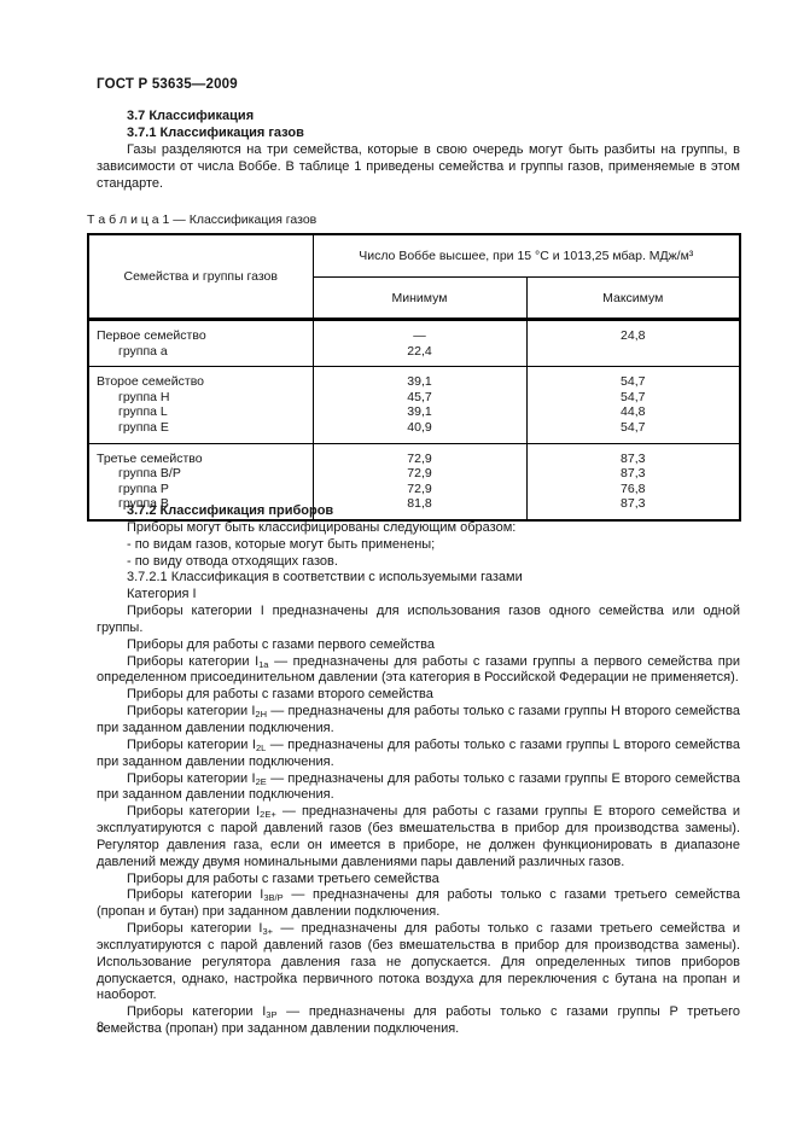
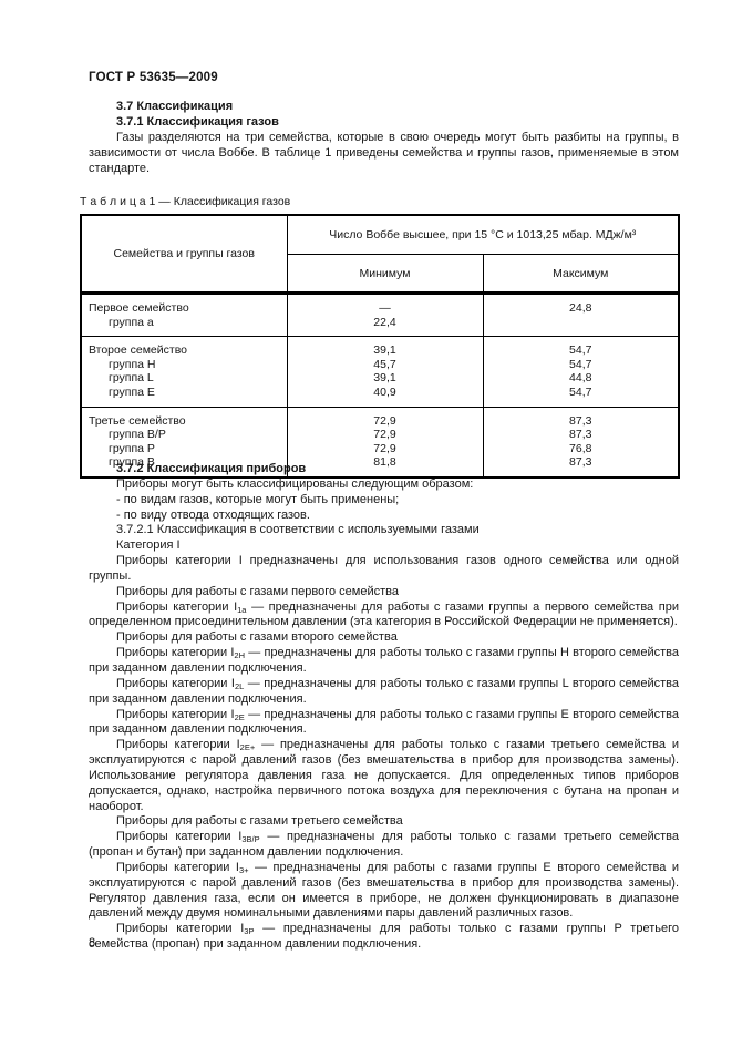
  ГОСТ Р 53635—2009
  3.7 Классификация
  3.7.1 Классификация газов
  Газы разделяются на три семейства, которые в свою очередь могут быть разбиты на группы, в зависимости от числа Воббе. В таблице 1 приведены семейства и группы газов, применяемые в этом стандарте.
  Т а б л и ц а 1 — Классификация газов
  Семейства и группы газов	Число Воббе высшее, при 15 °С и 1013,25 мбар. МДж/м³
  Минимум	Максимум
  Первое семейство	—	24,8
  группа а	22,4
  Второе семейство	39,1	54,7
  группа H	45,7	54,7
  группа L	39,1	44,8
  группа E	40,9	54,7
  Третье семейство	72,9	87,3
  группа B/P	72,9	87,3
  группа P	72,9	76,8
  группа B	81,8	87,3
  3.7.2 Классификация приборов
  Приборы могут быть классифицированы следующим образом:
  - по видам газов, которые могут быть применены;
  - по виду отвода отходящих газов.
  3.7.2.1 Классификация в соответствии с используемыми газами
  Категория I
  Приборы категории I предназначены для использования газов одного семейства или одной группы.
  Приборы для работы с газами первого семейства
  Приборы категории I1a — предназначены для работы с газами группы а первого семейства при определенном присоединительном давлении (эта категория в Российской Федерации не применяется).
  Приборы для работы с газами второго семейства
  Приборы категории I2H — предназначены для работы только с газами группы H второго семейства при заданном давлении подключения.
  Приборы категории I2L — предназначены для работы только с газами группы L второго семейства при заданном давлении подключения.
  Приборы категории I2E — предназначены для работы только с газами группы Е второго семейства при заданном давлении подключения.
- Приборы категории I2E+ — предназначены для работы с газами группы Е второго семейства и эксплуатируются с парой давлений газов (без вмешательства в прибор для производства замены). Регулятор давления газа, если он имеется в приборе, не должен функционировать в диапазоне давлений между двумя номинальными давлениями пары давлений различных газов.
+ Приборы категории I2E+ — предназначены для работы только с газами третьего семейства и эксплуатируются с парой давлений газов (без вмешательства в прибор для производства замены). Использование регулятора давления газа не допускается. Для определенных типов приборов допускается, однако, настройка первичного потока воздуха для переключения с бутана на пропан и наоборот.
  Приборы для работы с газами третьего семейства
  Приборы категории I3B/P — предназначены для работы только с газами третьего семейства (пропан и бутан) при заданном давлении подключения.
- Приборы категории I3+ — предназначены для работы только с газами третьего семейства и эксплуатируются с парой давлений газов (без вмешательства в прибор для производства замены). Использование регулятора давления газа не допускается. Для определенных типов приборов допускается, однако, настройка первичного потока воздуха для переключения с бутана на пропан и наоборот.
+ Приборы категории I3+ — предназначены для работы с газами группы Е второго семейства и эксплуатируются с парой давлений газов (без вмешательства в прибор для производства замены). Регулятор давления газа, если он имеется в приборе, не должен функционировать в диапазоне давлений между двумя номинальными давлениями пары давлений различных газов.
  Приборы категории I3P — предназначены для работы только с газами группы P третьего семейства (пропан) при заданном давлении подключения.
  8
